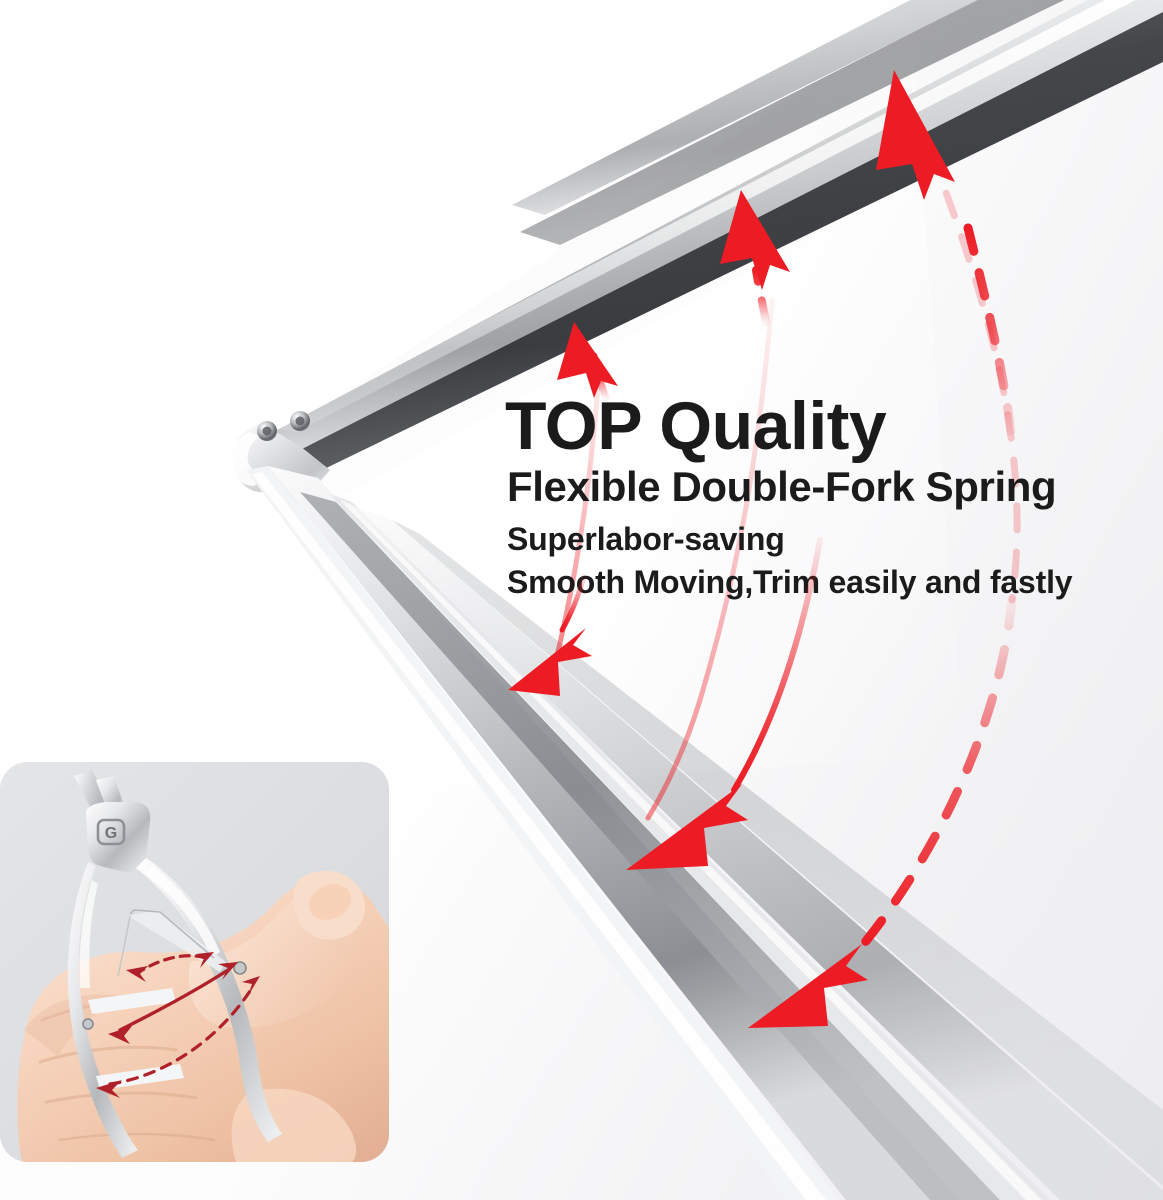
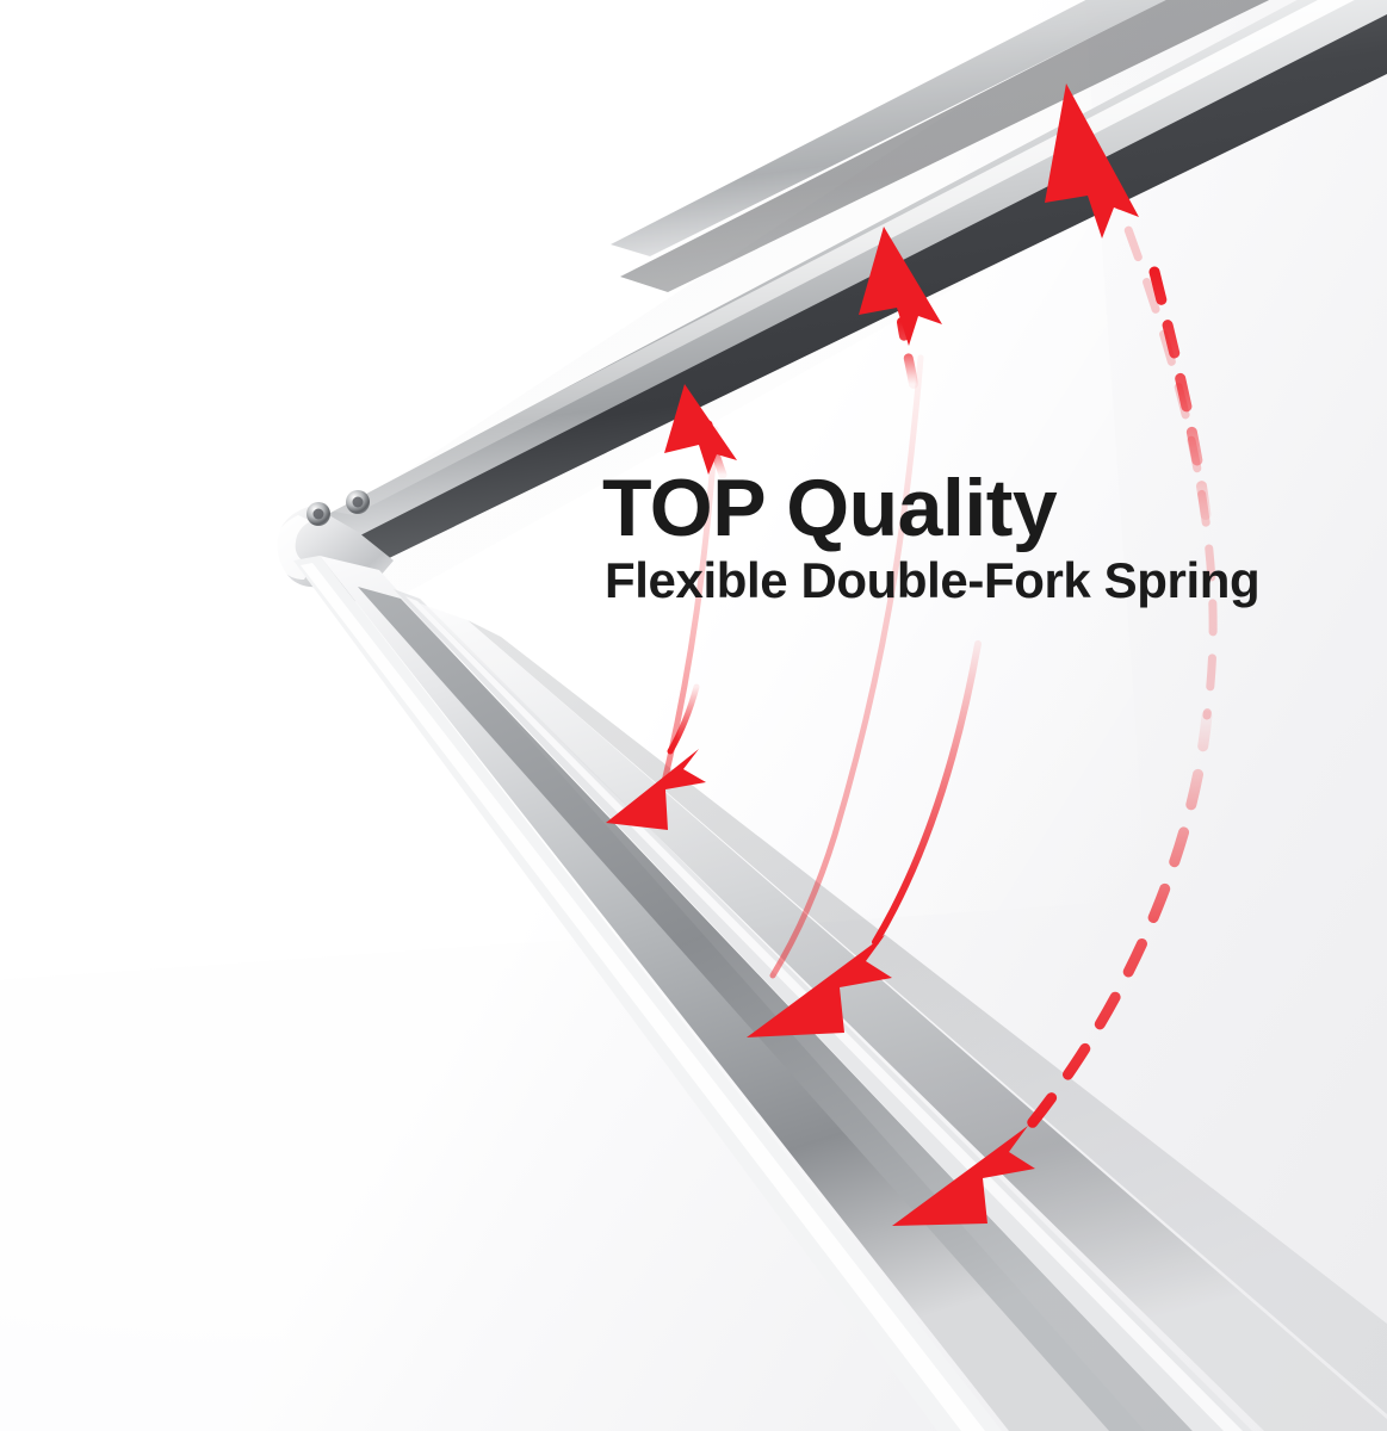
  TOP Quality
  Flexible Double-Fork Spring
- Superlabor-saving
- Smooth Moving,Trim easily and fastly
- G
